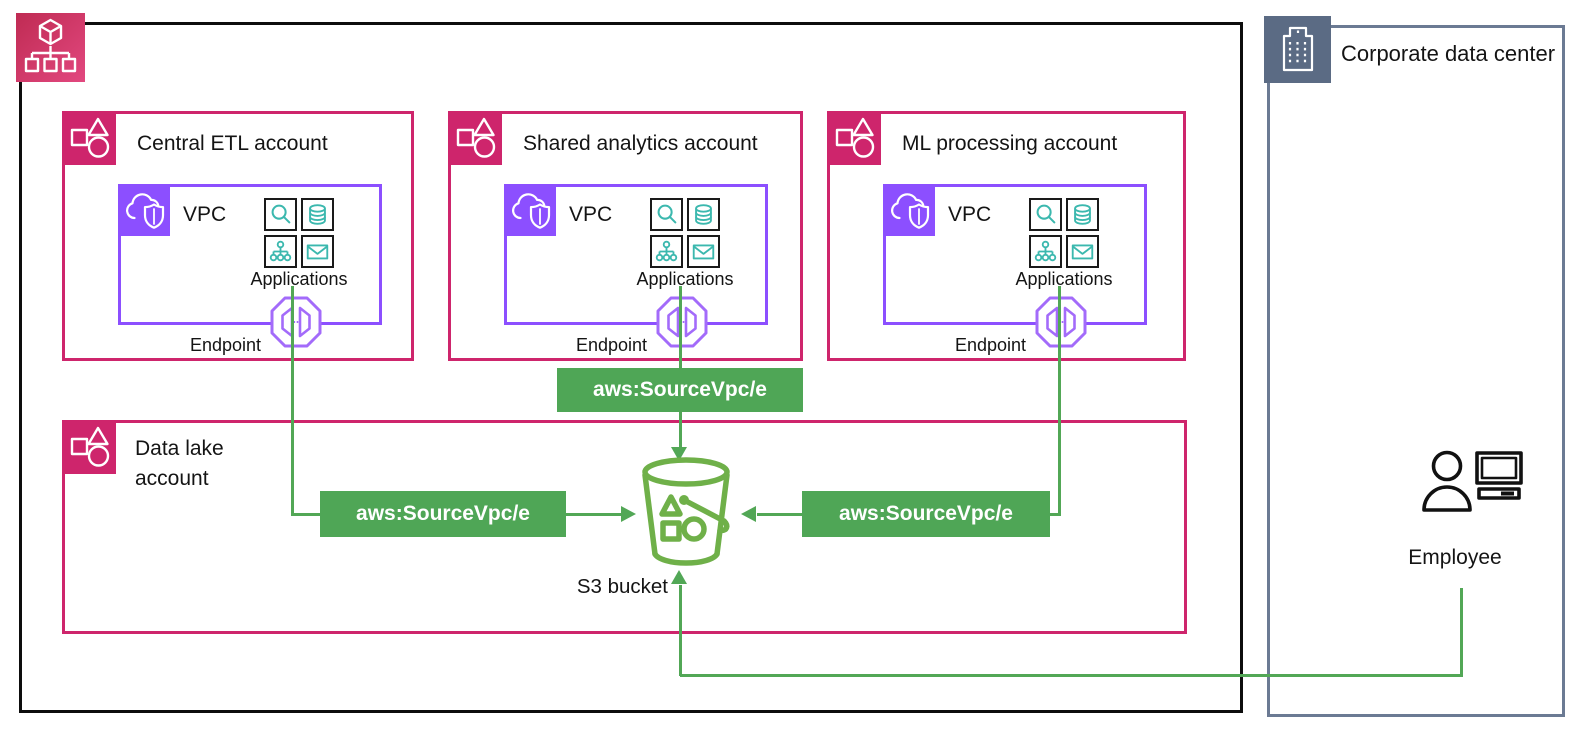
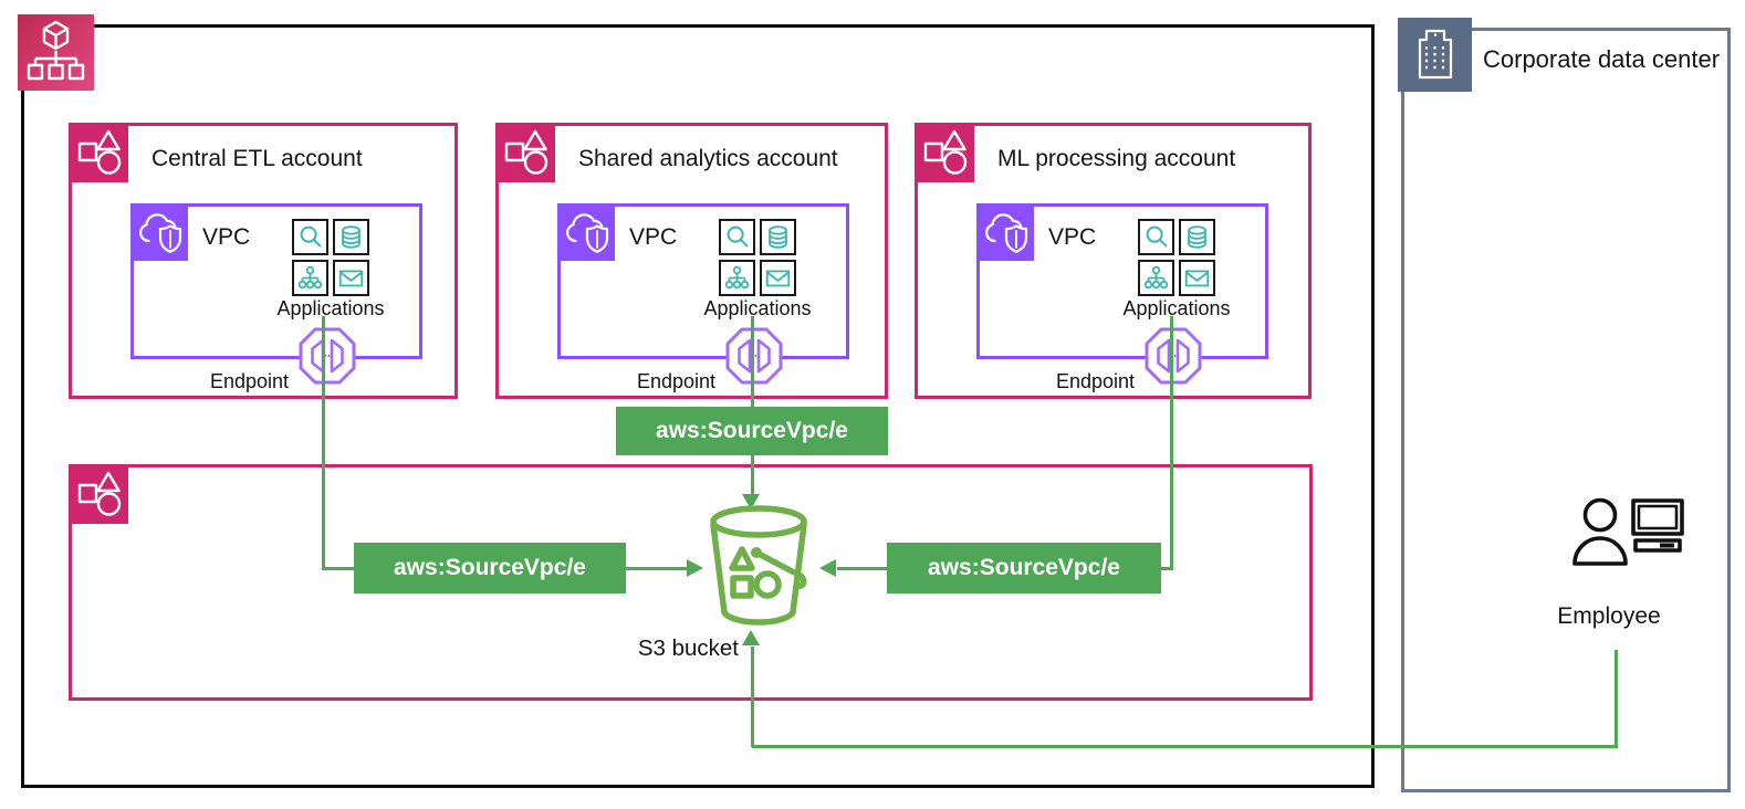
  Corporate data center
  Central ETL account
  VPC
  Applications
  Endpoint
  Shared analytics account
  VPC
  Applications
  Endpoint
  ML processing account
  VPC
  Applications
  Endpoint
- Data lake account
  aws:SourceVpc/e
  aws:SourceVpc/e
  aws:SourceVpc/e
  S3 bucket
  Employee
